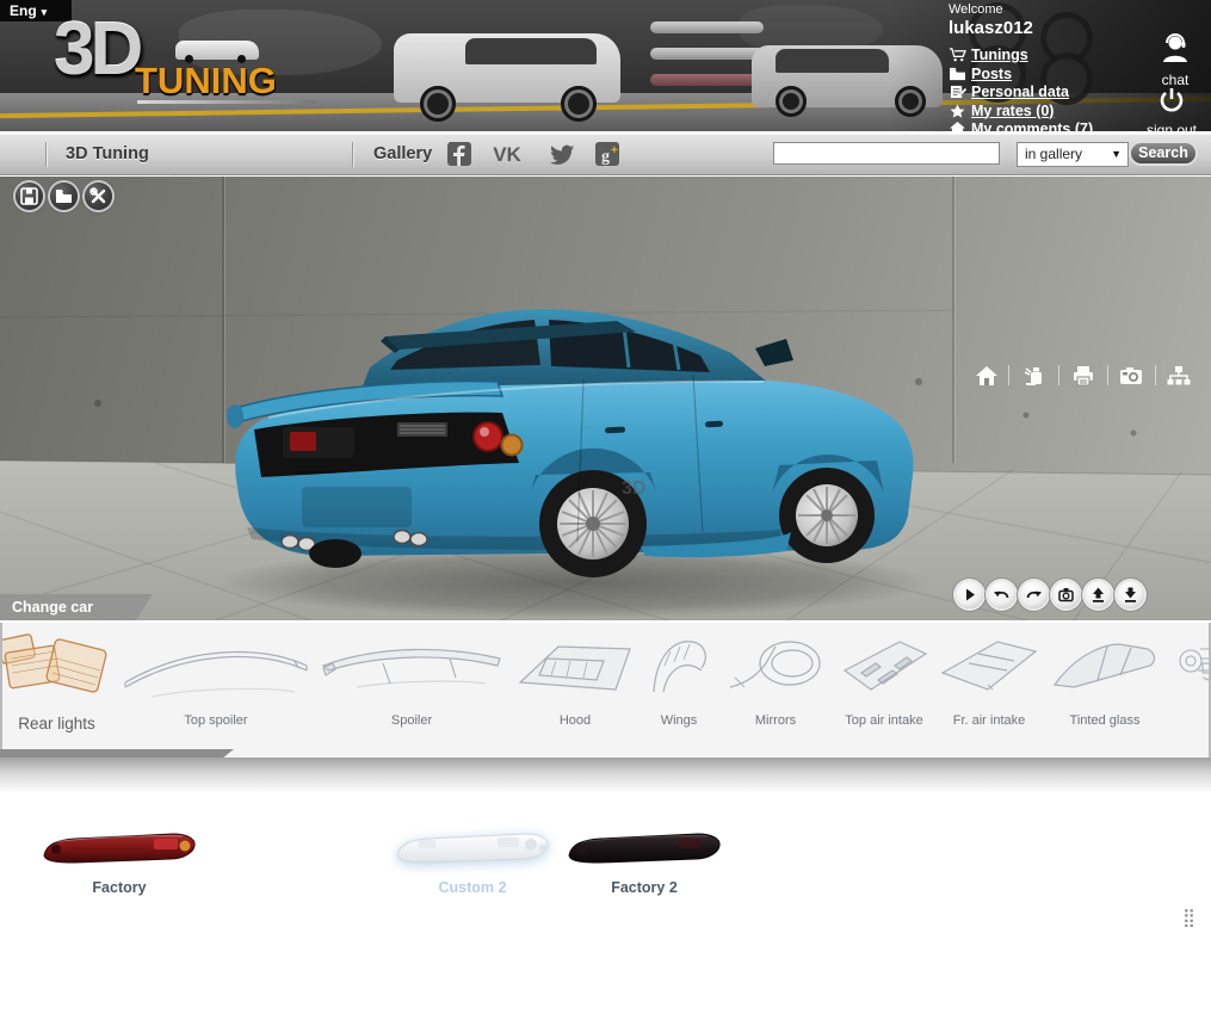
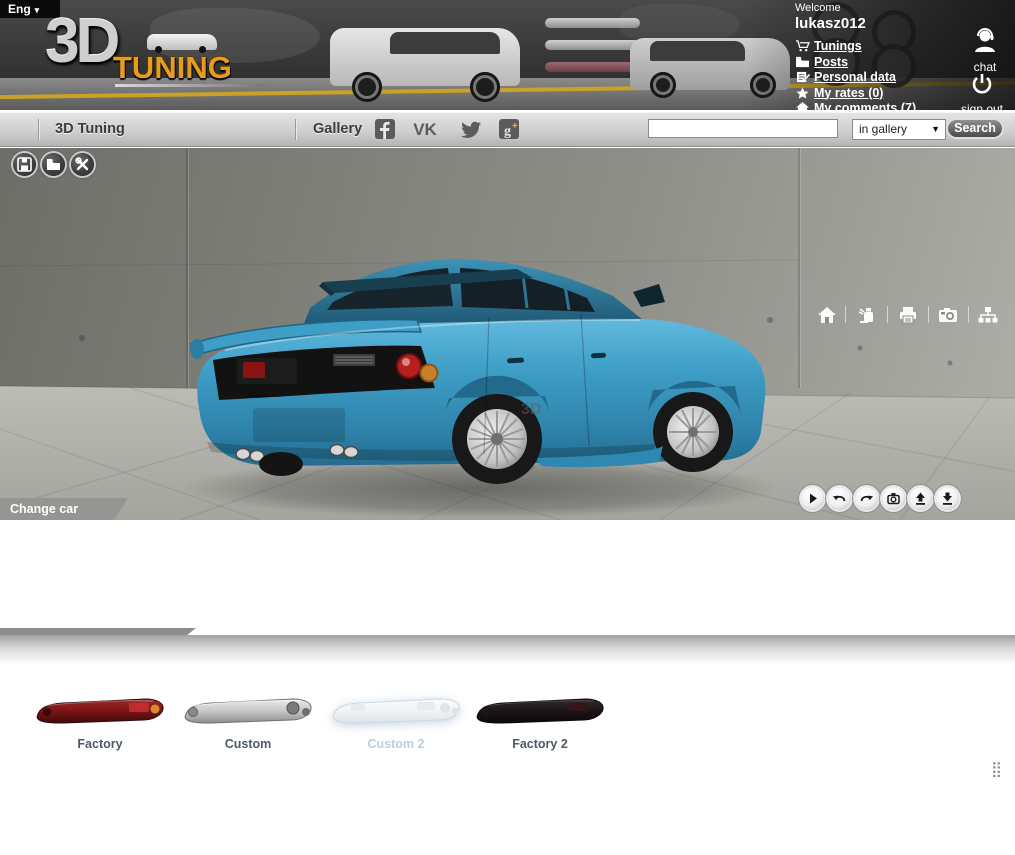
  Eng ▾
  3D
  TUNING
  Welcome
  lukasz012
  Tunings
  Posts
  Personal data
  My rates (0)
  My comments (7)
  chat
  sign out
  3D Tuning
  Gallery
  VK
  g
  +
  in gallery
  ▼
  Search
  3D
  Change car
- Rear lights
- Top spoiler
- Spoiler
- Hood
- Wings
- Mirrors
- Top air intake
- Fr. air intake
- Tinted glass
  Factory
+ Custom
  Custom 2
  Factory 2
  ⣿
